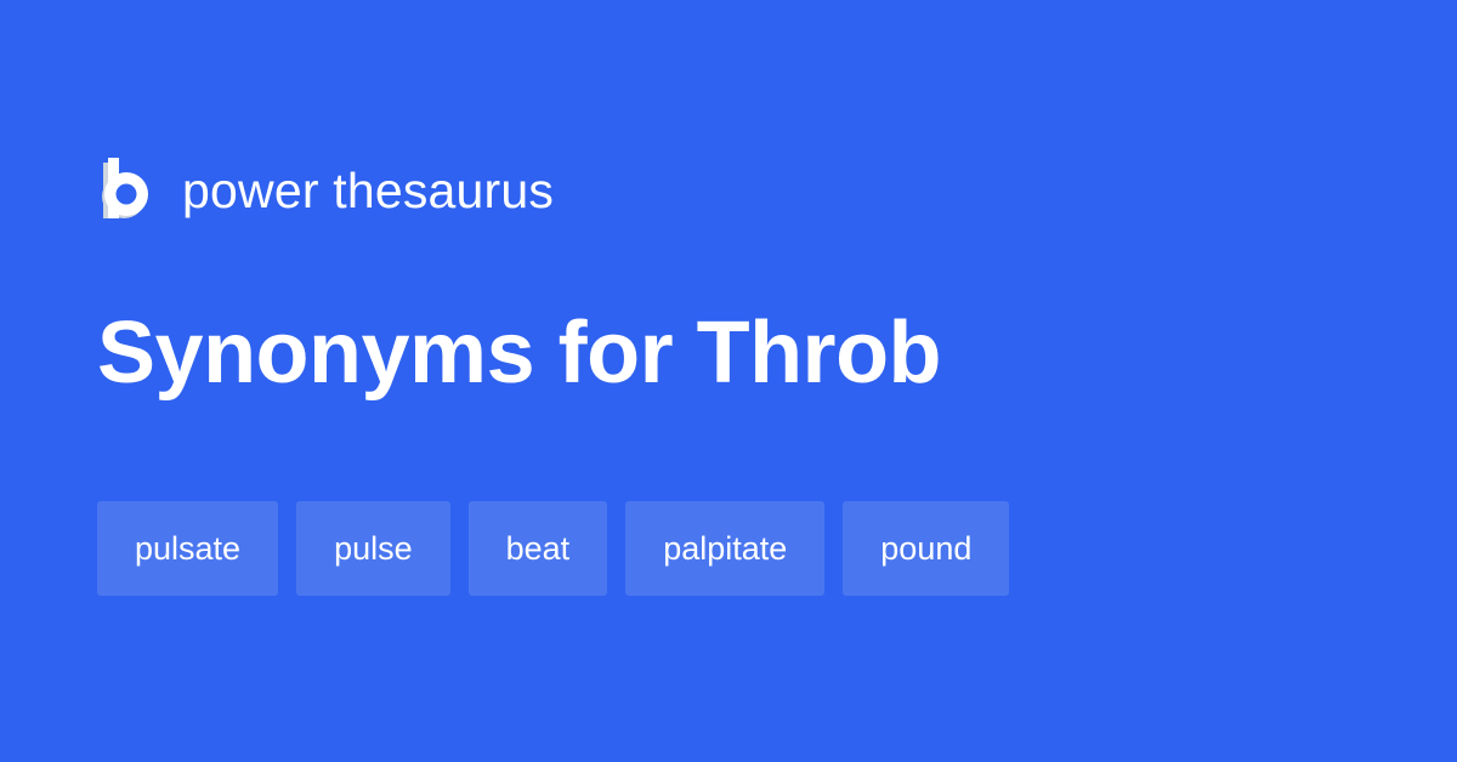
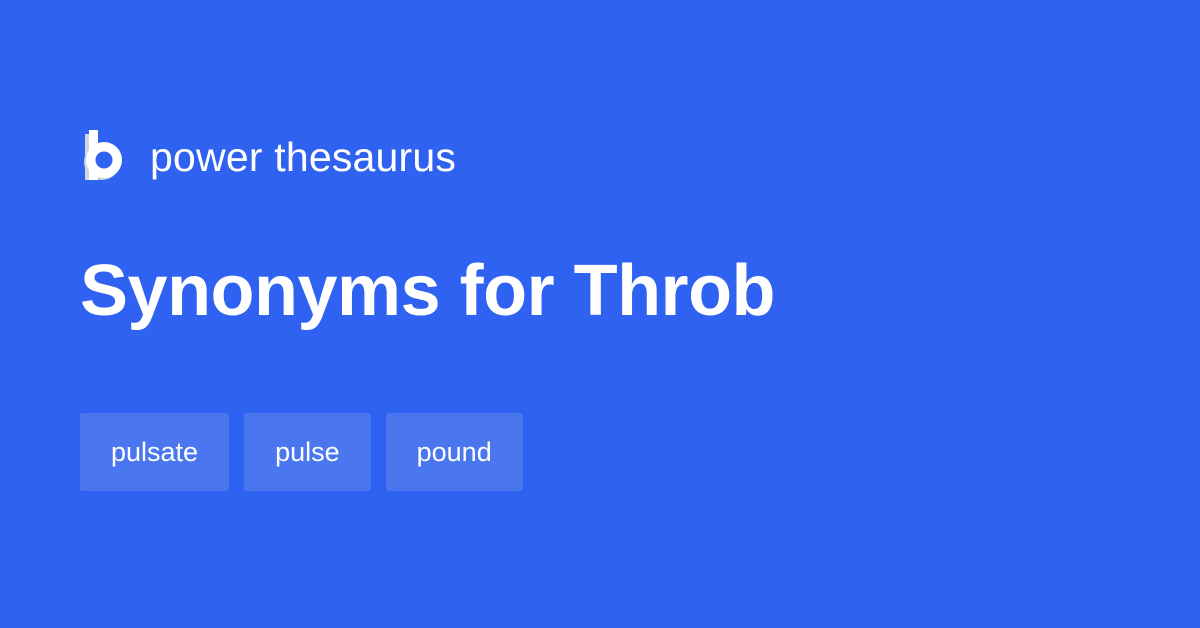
  power thesaurus
  Synonyms for Throb
  pulsate
  pulse
- beat
- palpitate
  pound
